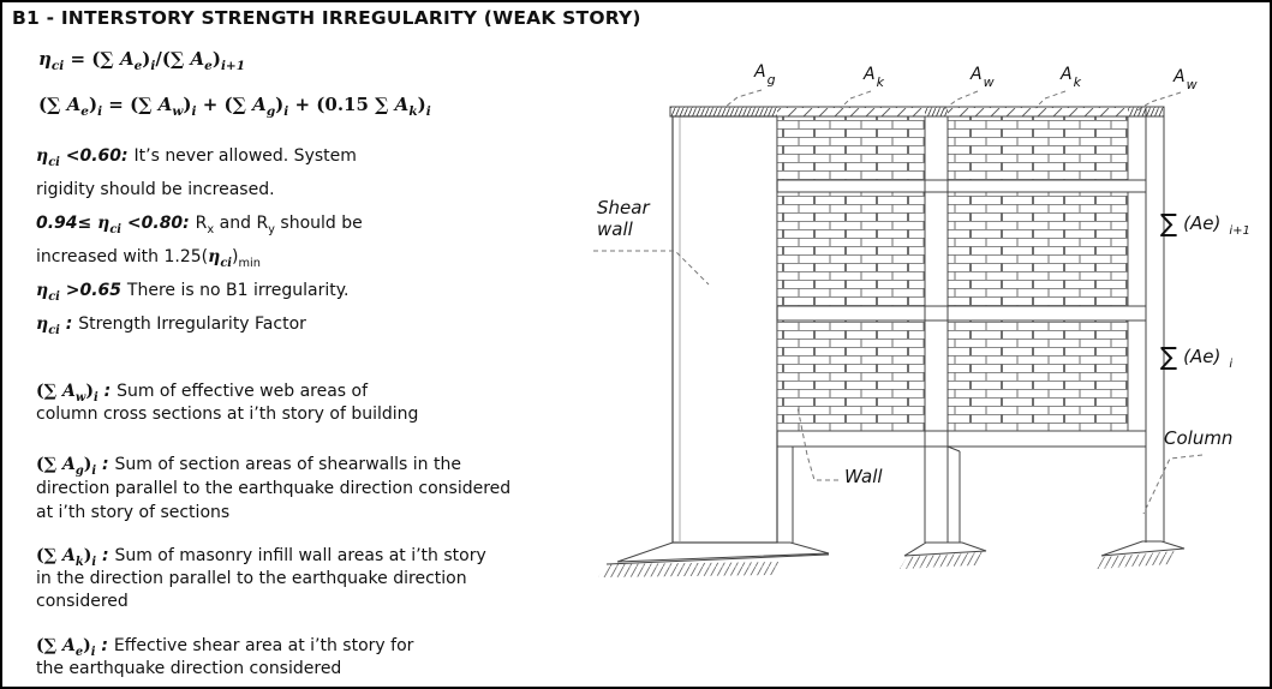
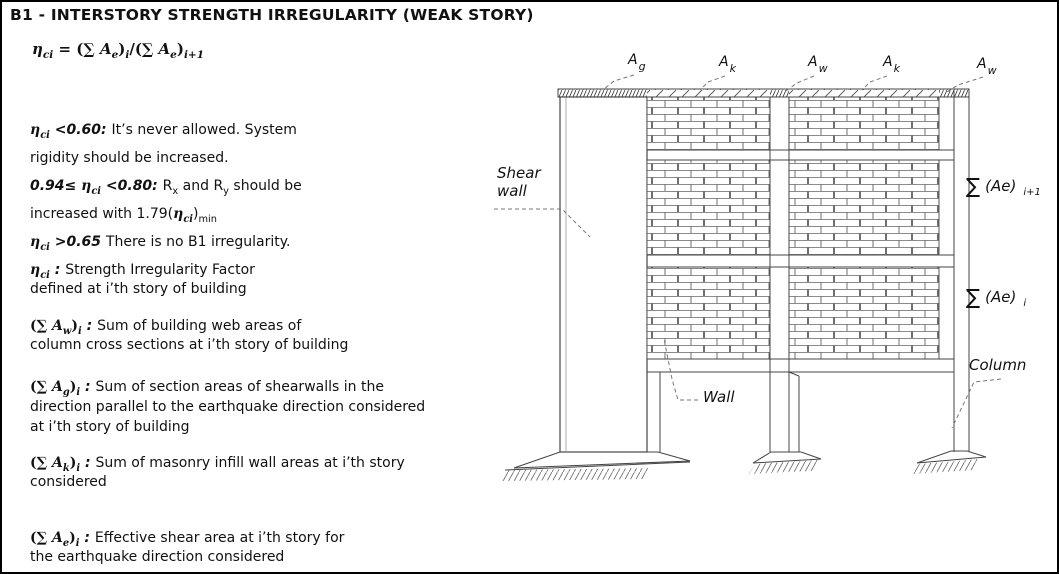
  B1 - INTERSTORY STRENGTH IRREGULARITY (WEAK STORY)
  ηci = (∑ Ae)i/(∑ Ae)i+1
- (∑ Ae)i = (∑ Aw)i + (∑ Ag)i + (0.15 ∑ Ak)i
  ηci <0.60: It’s never allowed. System
  rigidity should be increased.
  0.94≤ ηci <0.80: Rx and Ry should be
- increased with 1.25(ηci)min
+ increased with 1.79(ηci)min
  ηci >0.65 There is no B1 irregularity.
  ηci : Strength Irregularity Factor
+ defined at i’th story of building
- (∑ Aw)i : Sum of effective web areas of
+ (∑ Aw)i : Sum of building web areas of
  column cross sections at i’th story of building
  (∑ Ag)i : Sum of section areas of shearwalls in the
  direction parallel to the earthquake direction considered
- at i’th story of sections
+ at i’th story of building
  (∑ Ak)i : Sum of masonry infill wall areas at i’th story
- in the direction parallel to the earthquake direction
  considered
  (∑ Ae)i : Effective shear area at i’th story for
  the earthquake direction considered
  Ag
  Ak
  Aw
  Ak
  Aw
  Shear
  wall
  Wall
  Column
  ∑ (Ae) i+1
  ∑ (Ae) i
